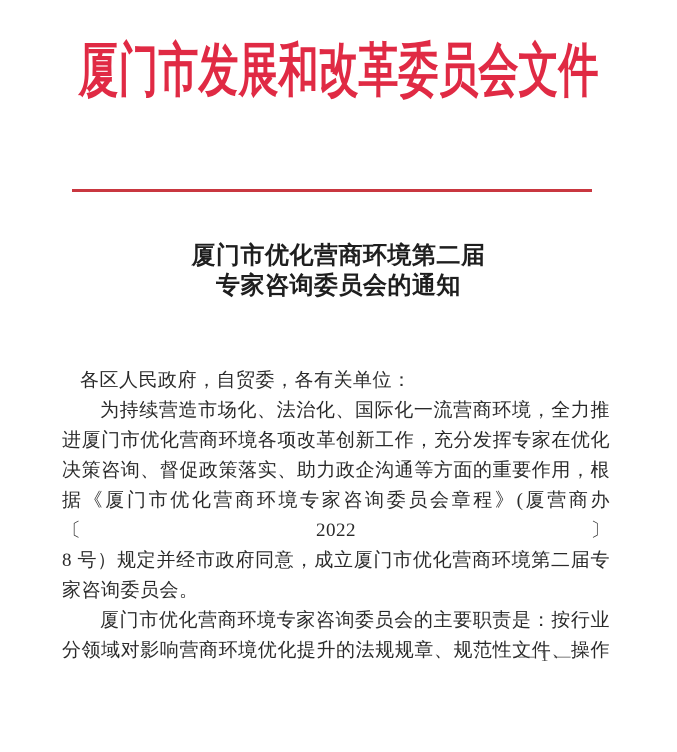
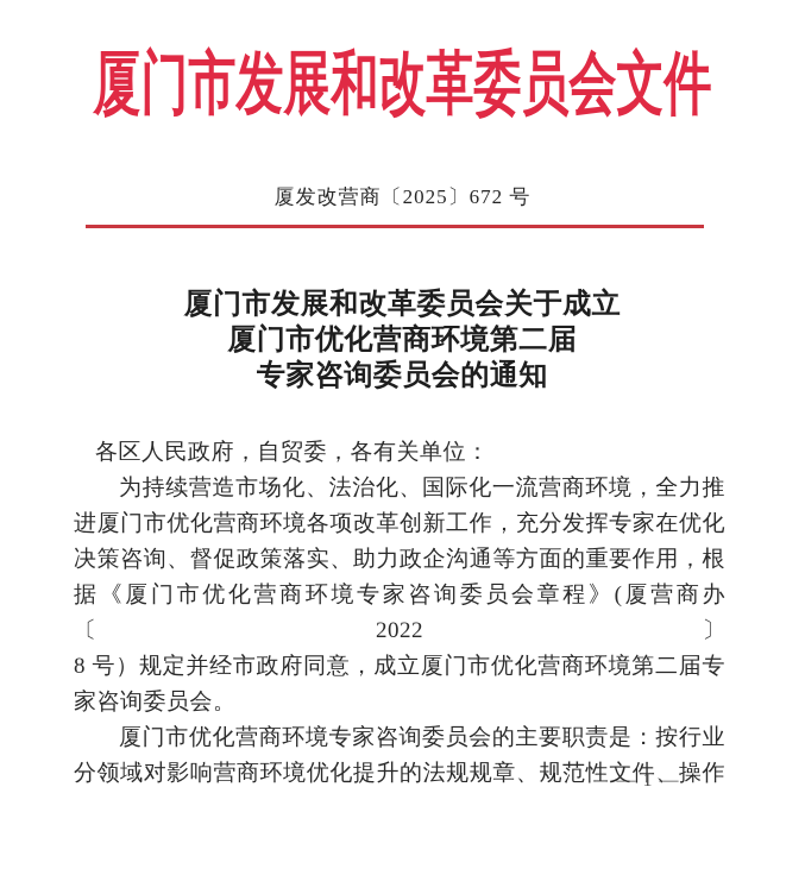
  厦门市发展和改革委员会文件
+ 厦发改营商〔2025〕672 号
+ 厦门市发展和改革委员会关于成立
  厦门市优化营商环境第二届
  专家咨询委员会的通知
  各区人民政府，自贸委，各有关单位：
  为持续营造市场化、法治化、国际化一流营商环境，全力推
  进厦门市优化营商环境各项改革创新工作，充分发挥专家在优化
  决策咨询、督促政策落实、助力政企沟通等方面的重要作用，根
  据《厦门市优化营商环境专家咨询委员会章程》(厦营商办〔2022〕
  8 号）规定并经市政府同意，成立厦门市优化营商环境第二届专
  家咨询委员会。
  厦门市优化营商环境专家咨询委员会的主要职责是：按行业
  分领域对影响营商环境优化提升的法规规章、规范性文件、操作
  — 1 —
